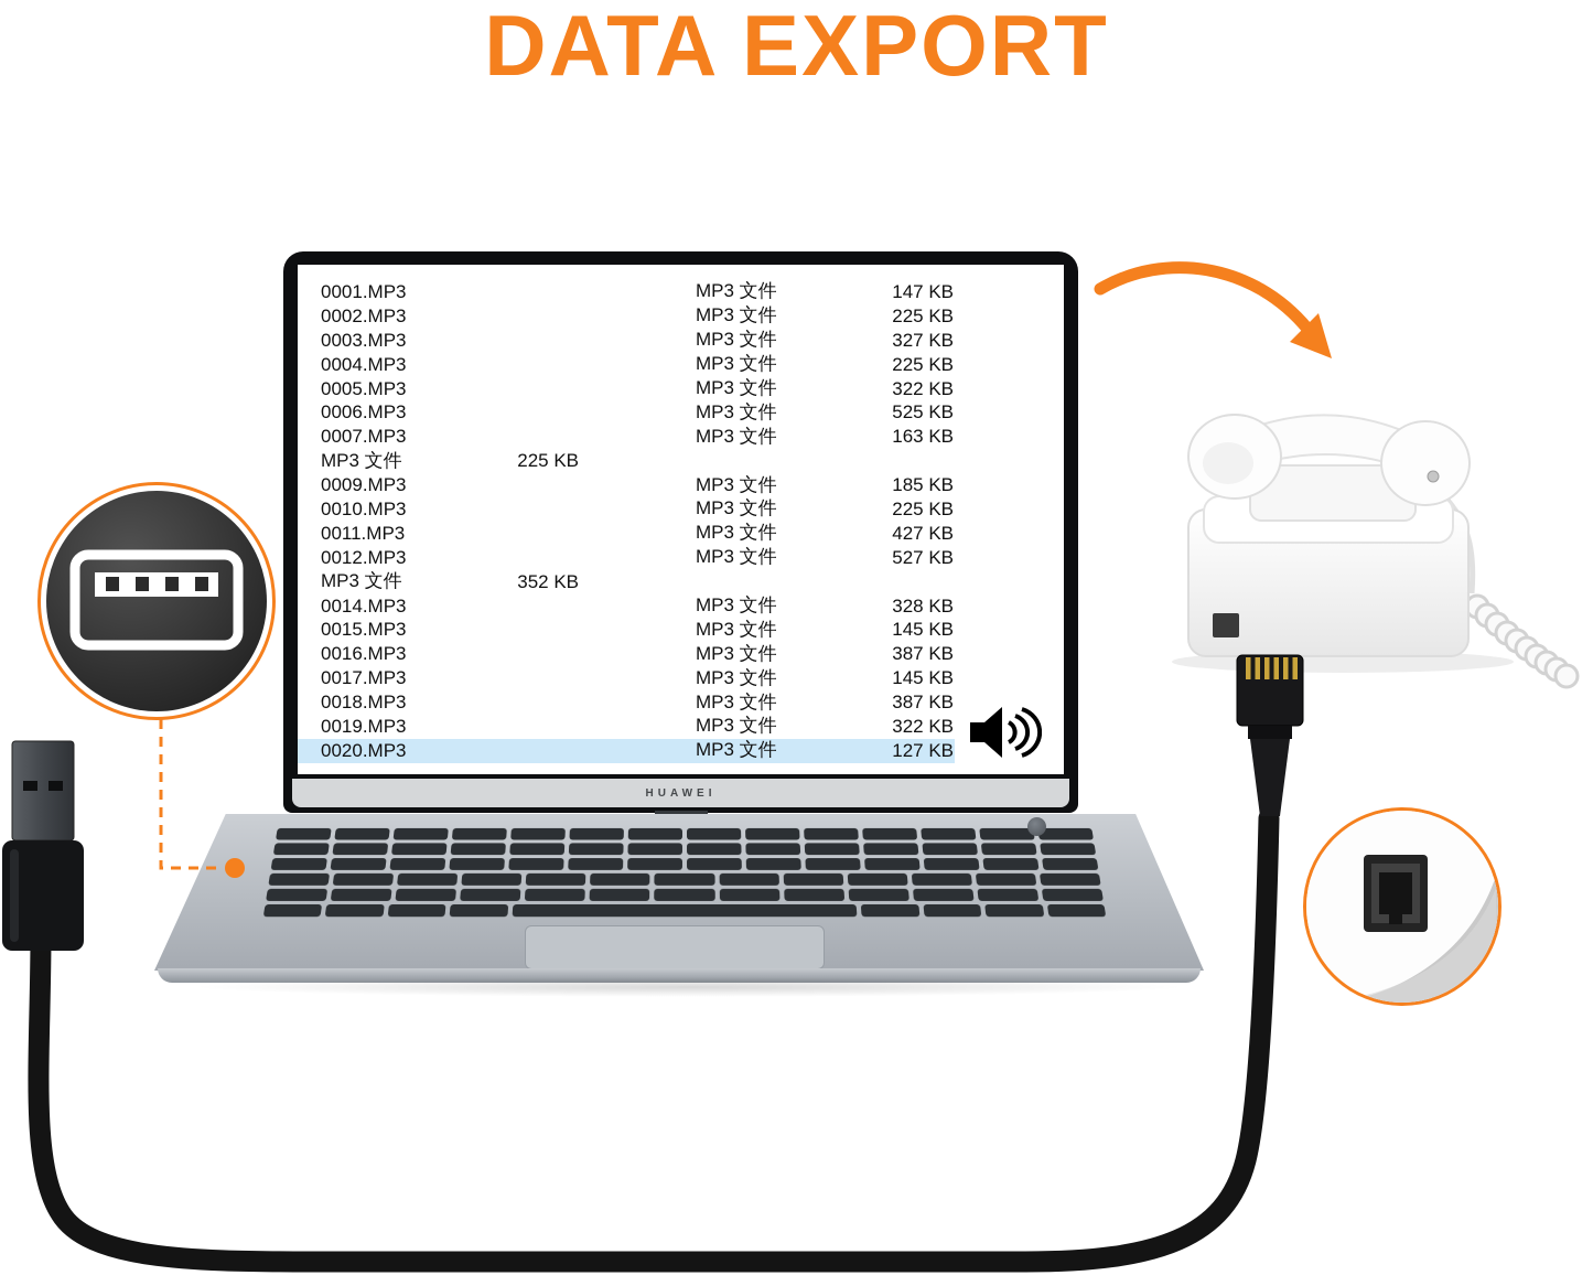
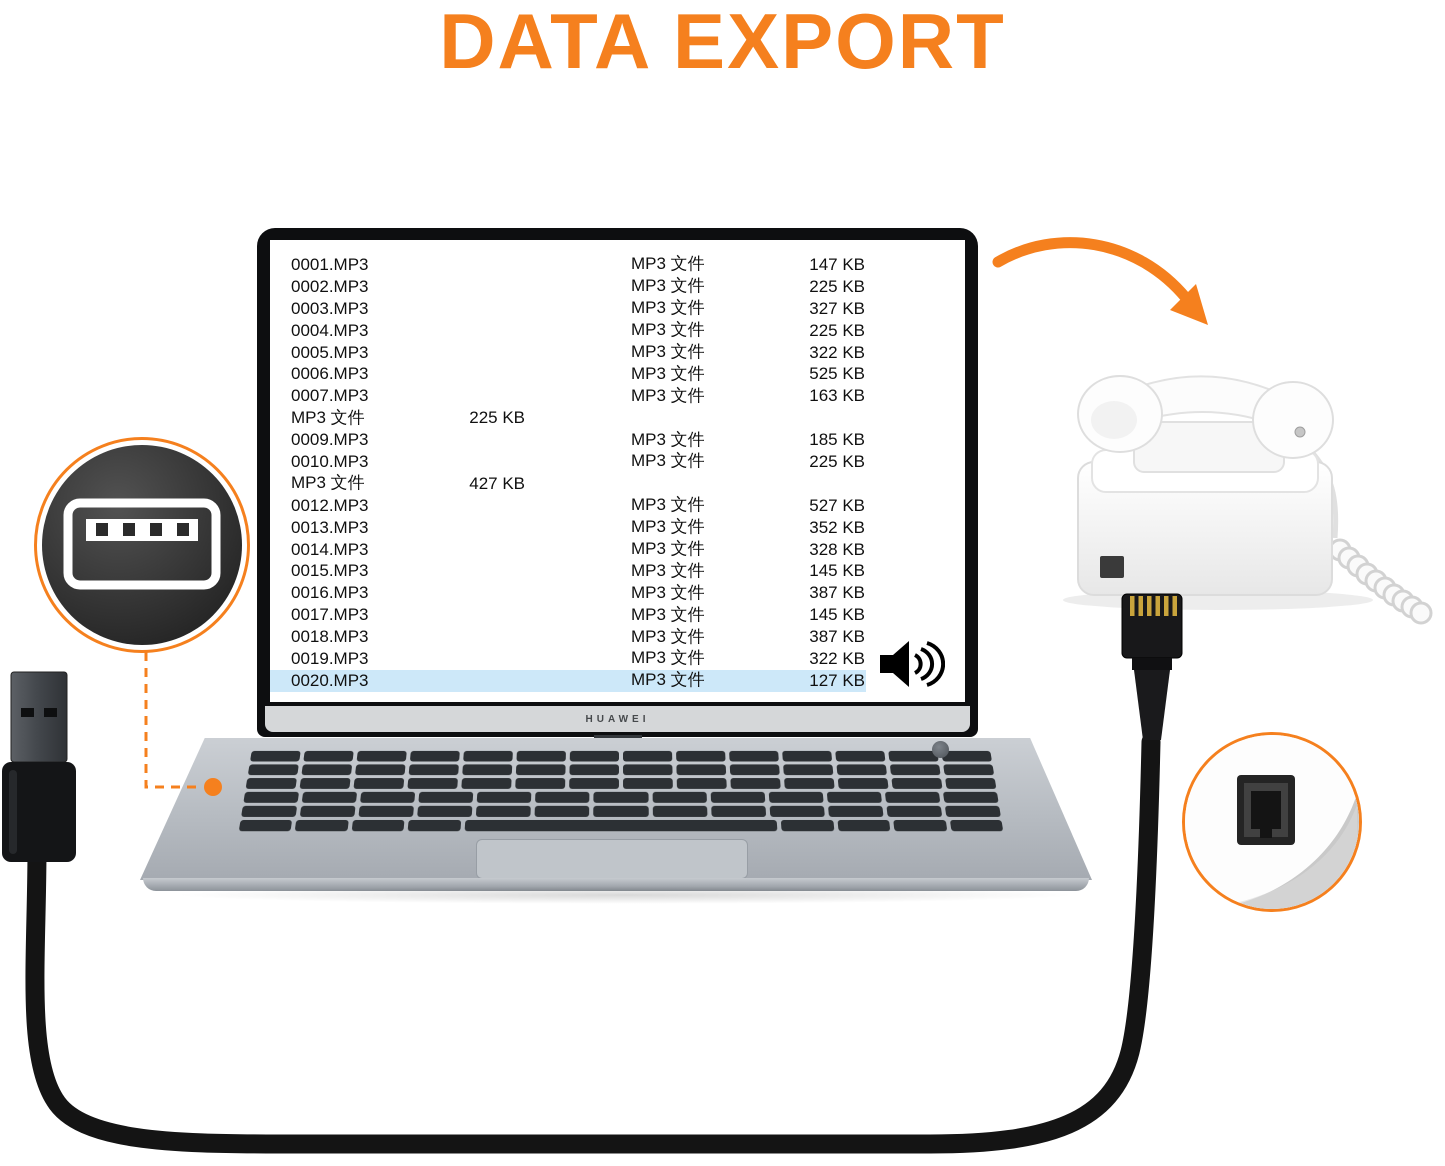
  DATA EXPORT
  0001.MP3
  MP3 文件
  147 KB
  0002.MP3
  MP3 文件
  225 KB
  0003.MP3
  MP3 文件
  327 KB
  0004.MP3
  MP3 文件
  225 KB
  0005.MP3
  MP3 文件
  322 KB
  0006.MP3
  MP3 文件
  525 KB
  0007.MP3
  MP3 文件
  163 KB
  MP3 文件
  225 KB
  0009.MP3
  MP3 文件
  185 KB
  0010.MP3
  MP3 文件
  225 KB
- 0011.MP3
  MP3 文件
  427 KB
  0012.MP3
  MP3 文件
  527 KB
+ 0013.MP3
  MP3 文件
  352 KB
  0014.MP3
  MP3 文件
  328 KB
  0015.MP3
  MP3 文件
  145 KB
  0016.MP3
  MP3 文件
  387 KB
  0017.MP3
  MP3 文件
  145 KB
  0018.MP3
  MP3 文件
  387 KB
  0019.MP3
  MP3 文件
  322 KB
  0020.MP3
  MP3 文件
  127 KB
  HUAWEI
